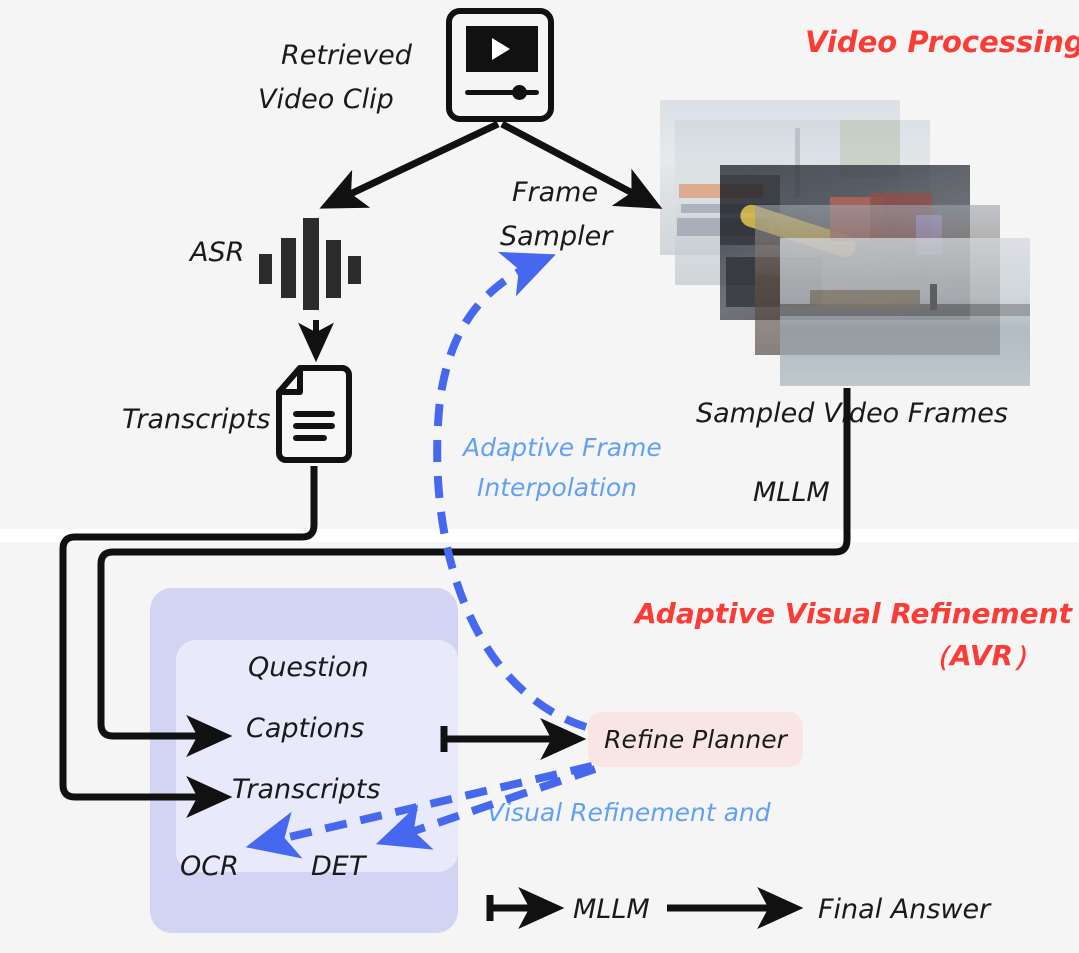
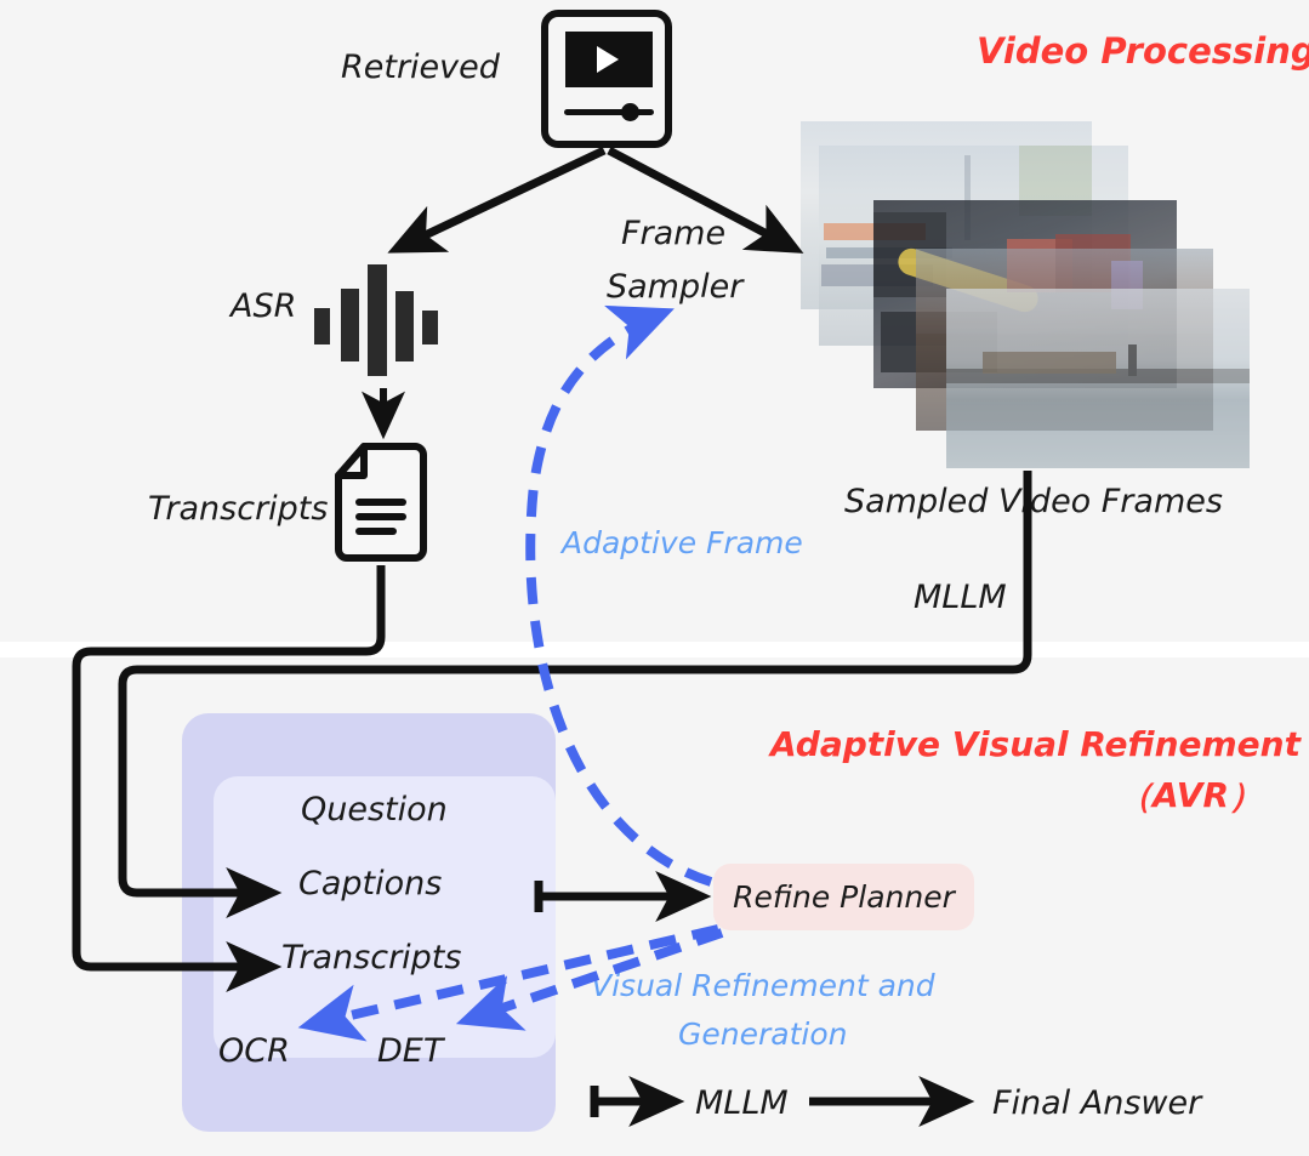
  Video Processing
  Adaptive Visual Refinement
  （AVR）
  Retrieved
- Video Clip
  ASR
  Frame
  Sampler
  Transcripts
  Sampled Vdeo Frames
  MLLM
  Adaptive Frame
- Interpolation
  Visual Refinement and
+ Generation
  Question
  Captions
  Transcripts
  OCR
  DET
  Refine Planner
  MLLM
  Final Answer
